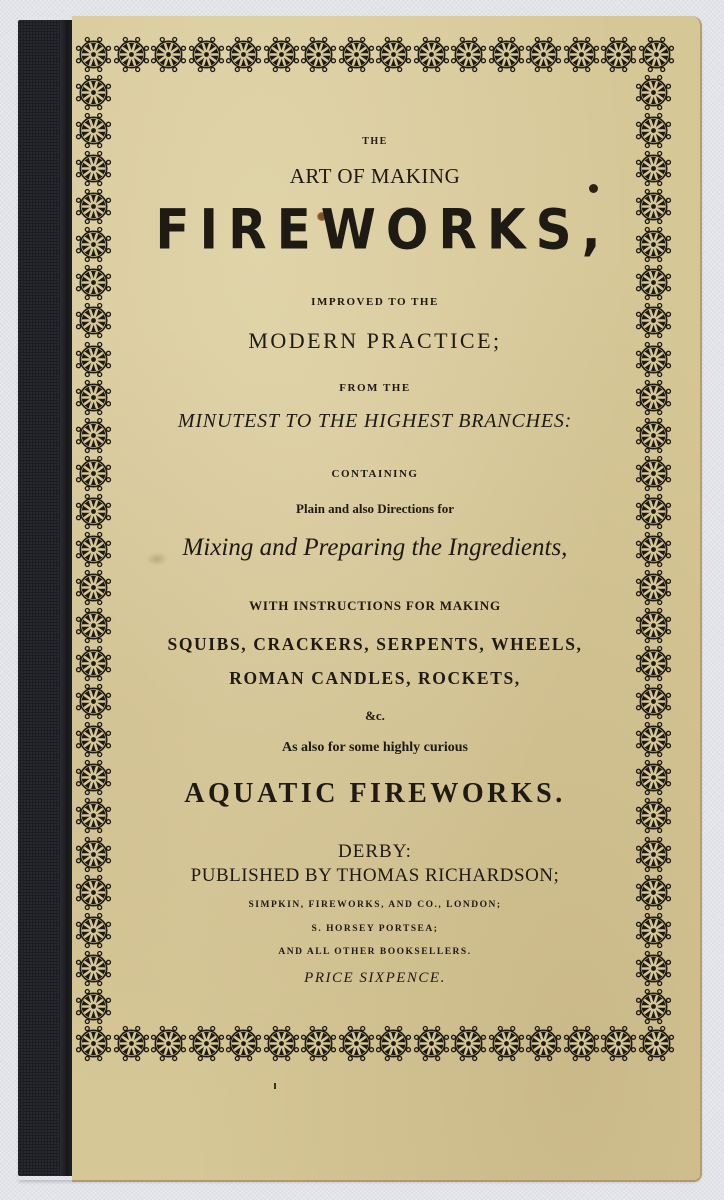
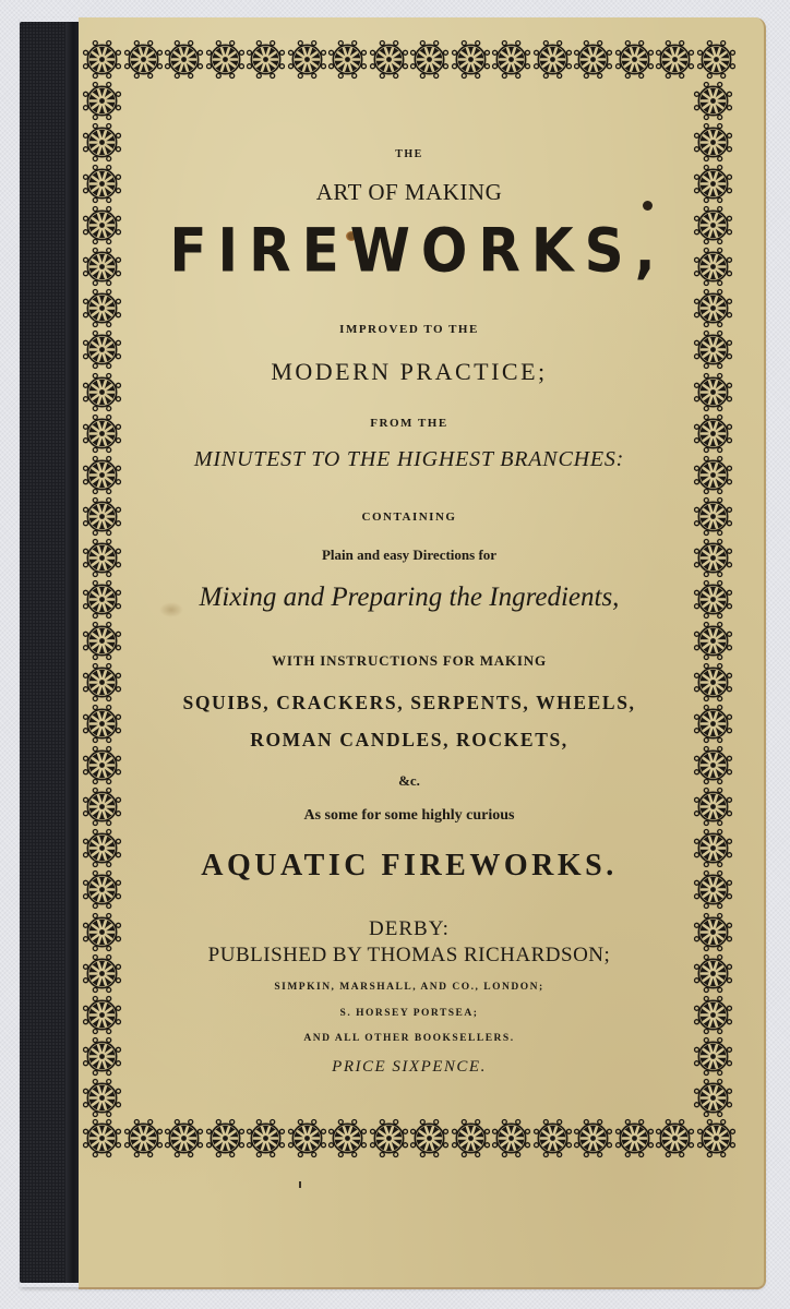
  THE
  ART OF MAKING
  FIREWORKS,
  IMPROVED TO THE
  MODERN PRACTICE;
  FROM THE
  MINUTEST TO THE HIGHEST BRANCHES:
  CONTAINING
- Plain and also Directions for
+ Plain and easy Directions for
  Mixing and Preparing the Ingredients,
  WITH INSTRUCTIONS FOR MAKING
  SQUIBS, CRACKERS, SERPENTS, WHEELS,
  ROMAN CANDLES, ROCKETS,
  &c.
- As also for some highly curious
+ As some for some highly curious
  AQUATIC FIREWORKS.
  DERBY:
  PUBLISHED BY THOMAS RICHARDSON;
- SIMPKIN, FIREWORKS, AND CO., LONDON;
+ SIMPKIN, MARSHALL, AND CO., LONDON;
  S. HORSEY PORTSEA;
  AND ALL OTHER BOOKSELLERS.
  PRICE SIXPENCE.
